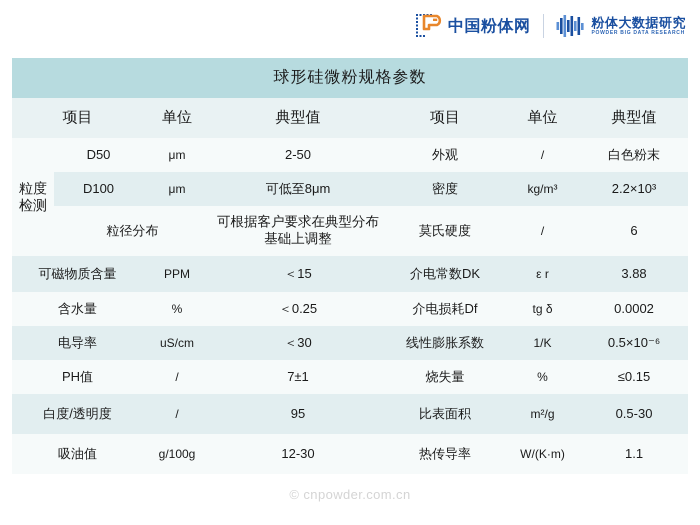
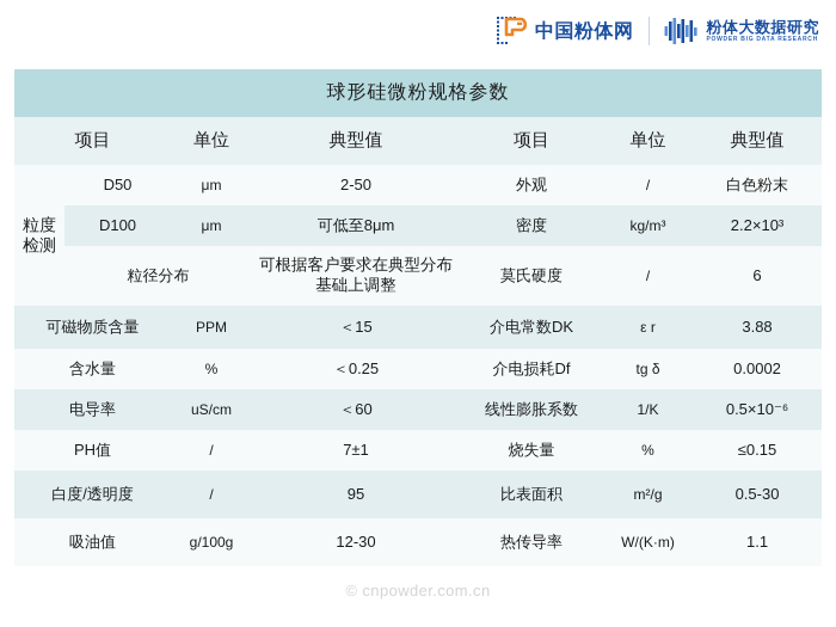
  中国粉体网
  粉体大数据研究
  球形硅微粉规格参数
  项目	单位	典型值	项目	单位	典型值
  粒度检测	D50	μm	2-50	外观	/	白色粉末
  D100	μm	可低至8μm	密度	kg/m³	2.2×10³
  粒径分布	可根据客户要求在典型分布基础上调整	莫氏硬度	/	6
  可磁物质含量	PPM	＜15	介电常数DK	ε r	3.88
  含水量	%	＜0.25	介电损耗Df	tg δ	0.0002
- 电导率	uS/cm	＜30	线性膨胀系数	1/K	0.5×10⁻⁶
+ 电导率	uS/cm	＜60	线性膨胀系数	1/K	0.5×10⁻⁶
  PH值	/	7±1	烧失量	%	≤0.15
  白度/透明度	/	95	比表面积	m²/g	0.5-30
  吸油值	g/100g	12-30	热传导率	W/(K·m)	1.1
  © cnpowder.com.cn
